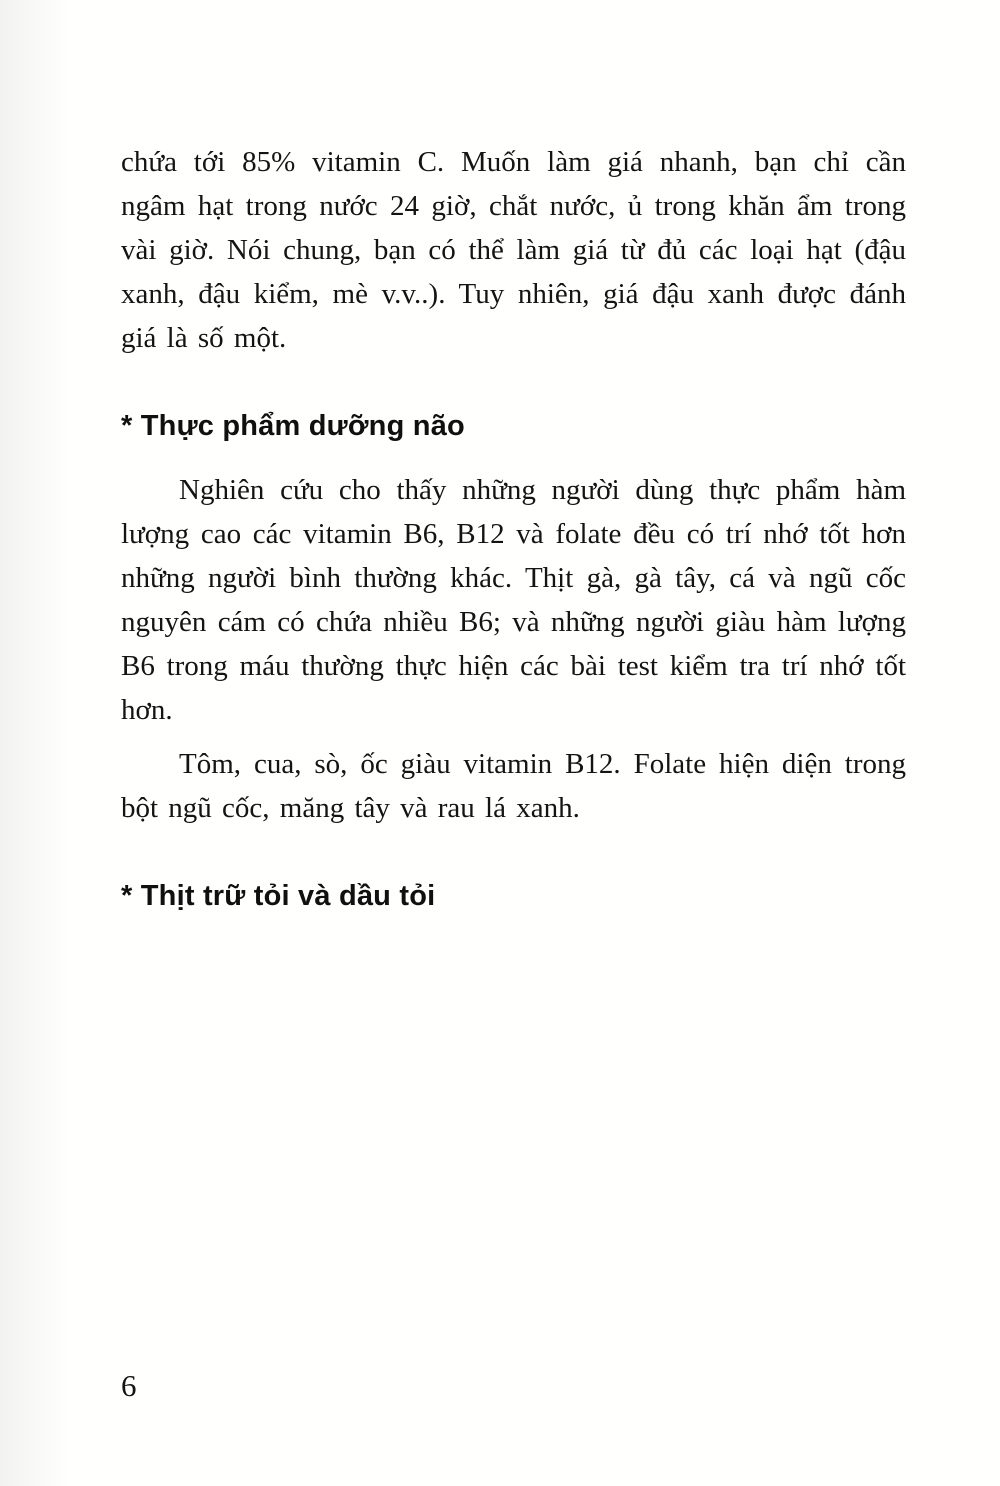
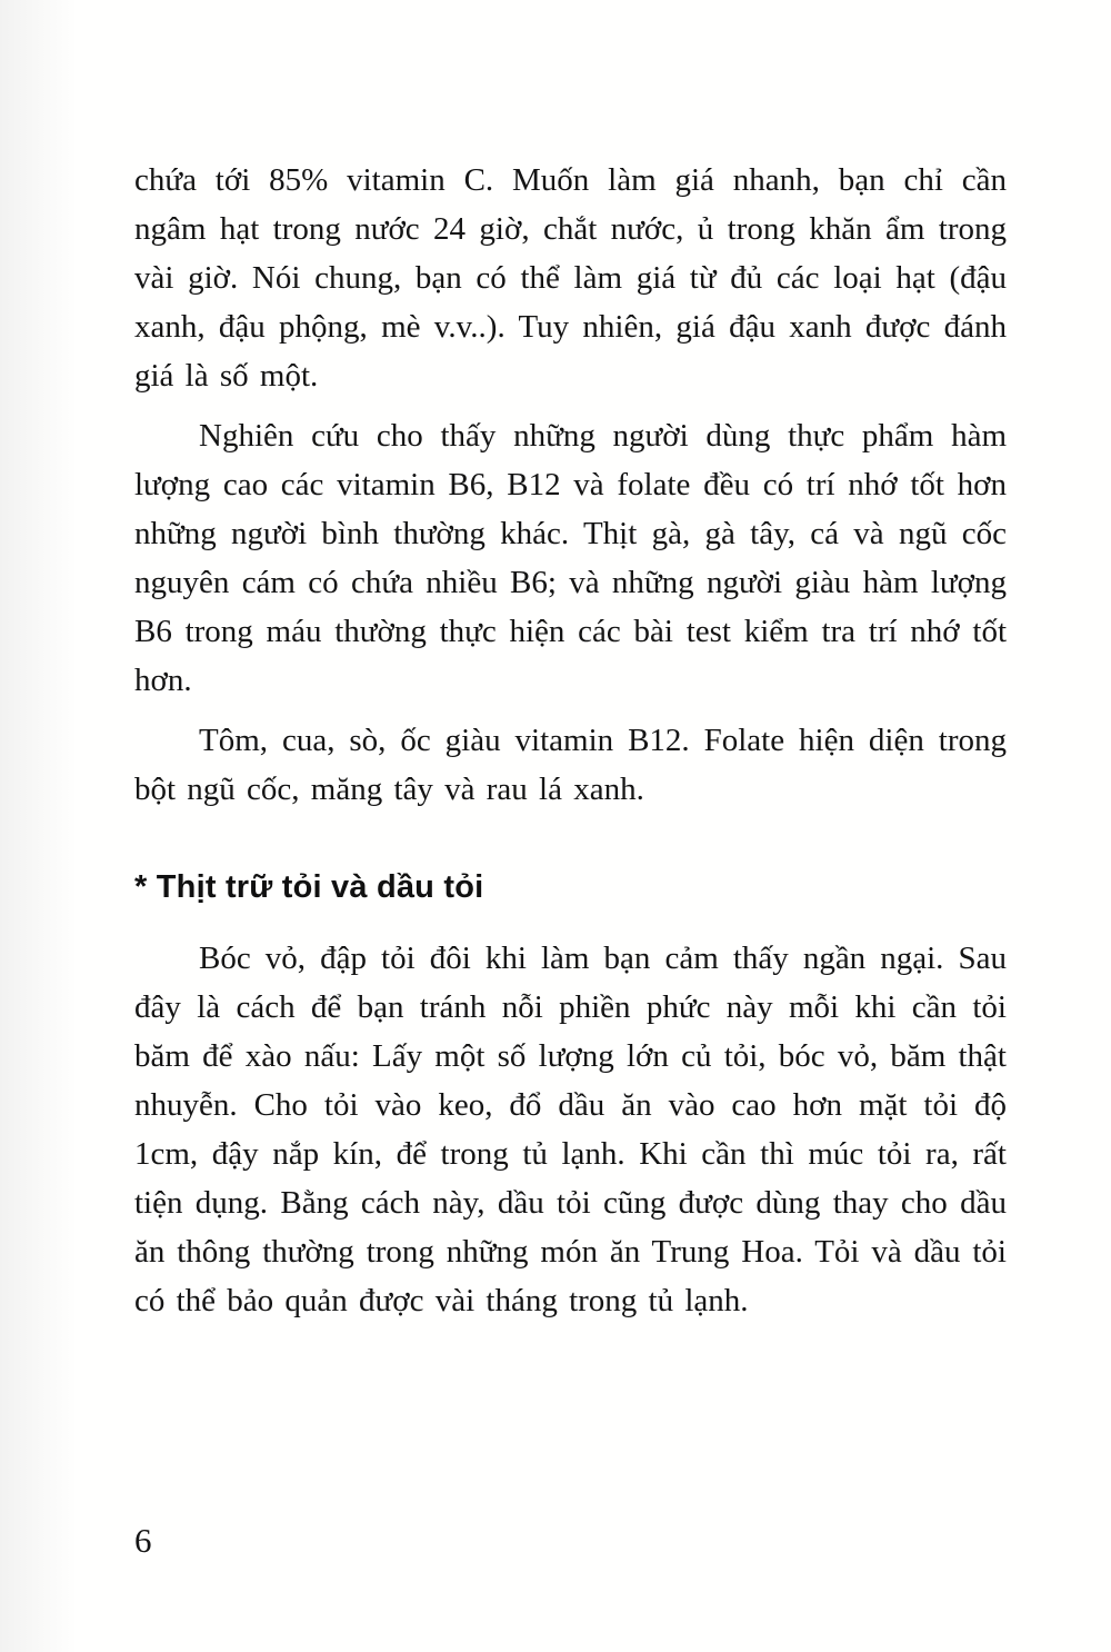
- chứa tới 85% vitamin C. Muốn làm giá nhanh, bạn chỉ cần ngâm hạt trong nước 24 giờ, chắt nước, ủ trong khăn ẩm trong vài giờ. Nói chung, bạn có thể làm giá từ đủ các loại hạt (đậu xanh, đậu kiểm, mè v.v..). Tuy nhiên, giá đậu xanh được đánh giá là số một.
+ chứa tới 85% vitamin C. Muốn làm giá nhanh, bạn chỉ cần ngâm hạt trong nước 24 giờ, chắt nước, ủ trong khăn ẩm trong vài giờ. Nói chung, bạn có thể làm giá từ đủ các loại hạt (đậu xanh, đậu phộng, mè v.v..). Tuy nhiên, giá đậu xanh được đánh giá là số một.
- * Thực phẩm dưỡng não
  Nghiên cứu cho thấy những người dùng thực phẩm hàm lượng cao các vitamin B6, B12 và folate đều có trí nhớ tốt hơn những người bình thường khác. Thịt gà, gà tây, cá và ngũ cốc nguyên cám có chứa nhiều B6; và những người giàu hàm lượng B6 trong máu thường thực hiện các bài test kiểm tra trí nhớ tốt hơn.
  Tôm, cua, sò, ốc giàu vitamin B12. Folate hiện diện trong bột ngũ cốc, măng tây và rau lá xanh.
  * Thịt trữ tỏi và dầu tỏi
+ Bóc vỏ, đập tỏi đôi khi làm bạn cảm thấy ngần ngại. Sau đây là cách để bạn tránh nỗi phiền phức này mỗi khi cần tỏi băm để xào nấu: Lấy một số lượng lớn củ tỏi, bóc vỏ, băm thật nhuyễn. Cho tỏi vào keo, đổ dầu ăn vào cao hơn mặt tỏi độ 1cm, đậy nắp kín, để trong tủ lạnh. Khi cần thì múc tỏi ra, rất tiện dụng. Bằng cách này, dầu tỏi cũng được dùng thay cho dầu ăn thông thường trong những món ăn Trung Hoa. Tỏi và dầu tỏi có thể bảo quản được vài tháng trong tủ lạnh.
  6
